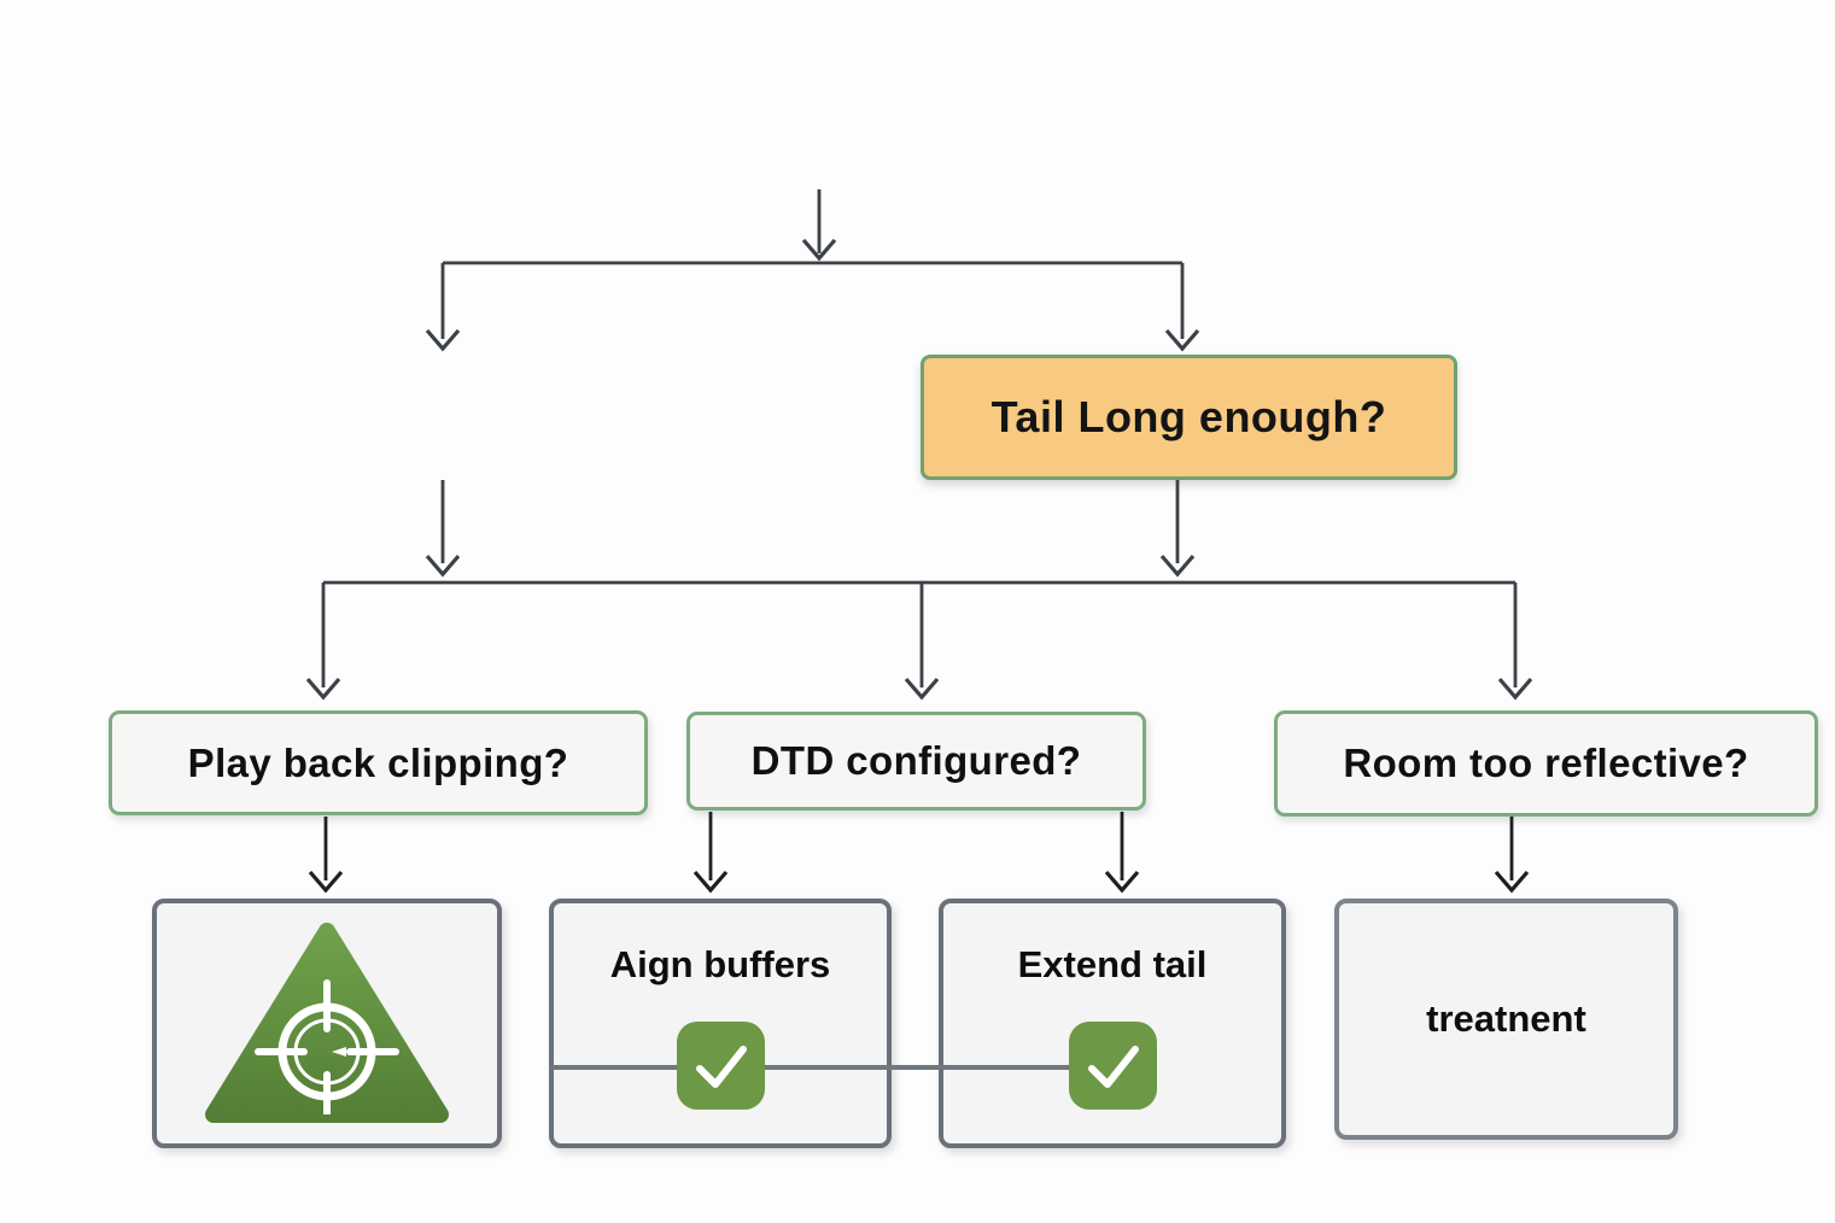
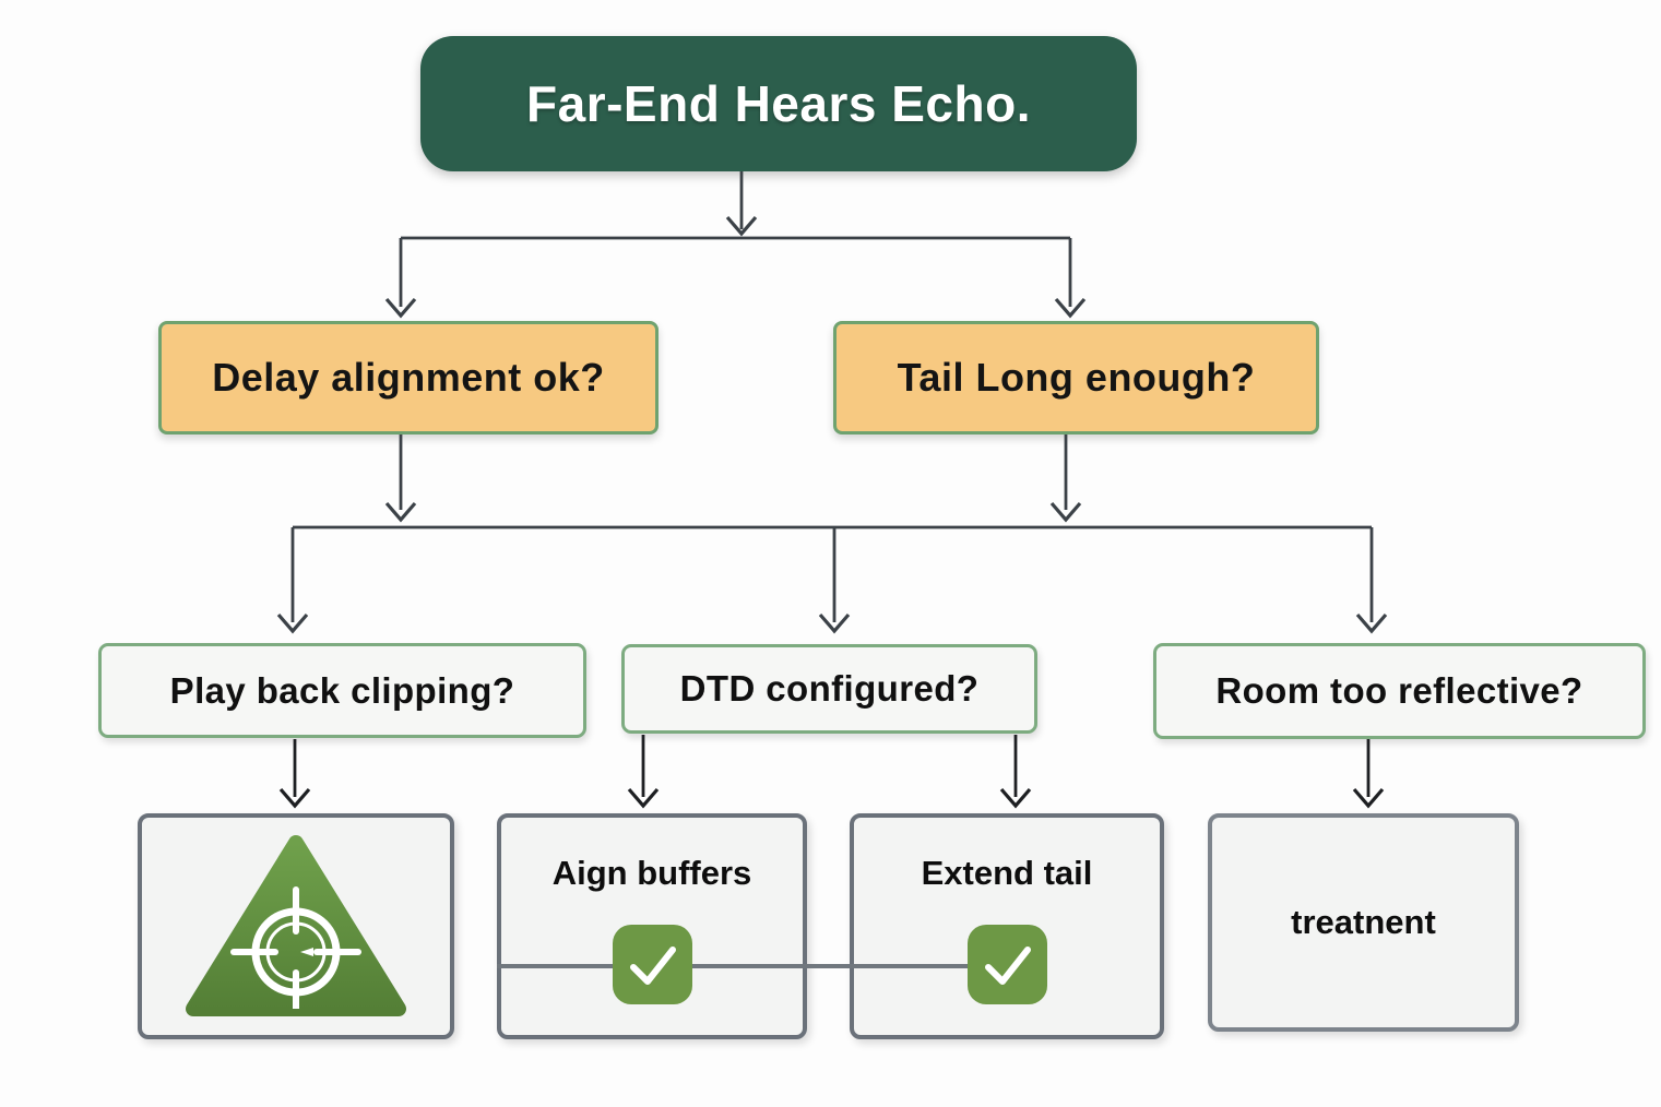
+ Far-End Hears Echo.
+ Delay alignment ok?
  Tail Long enough?
  Play back clipping?
  DTD configured?
  Room too reflective?
  Aign buffers
  Extend tail
  treatnent
